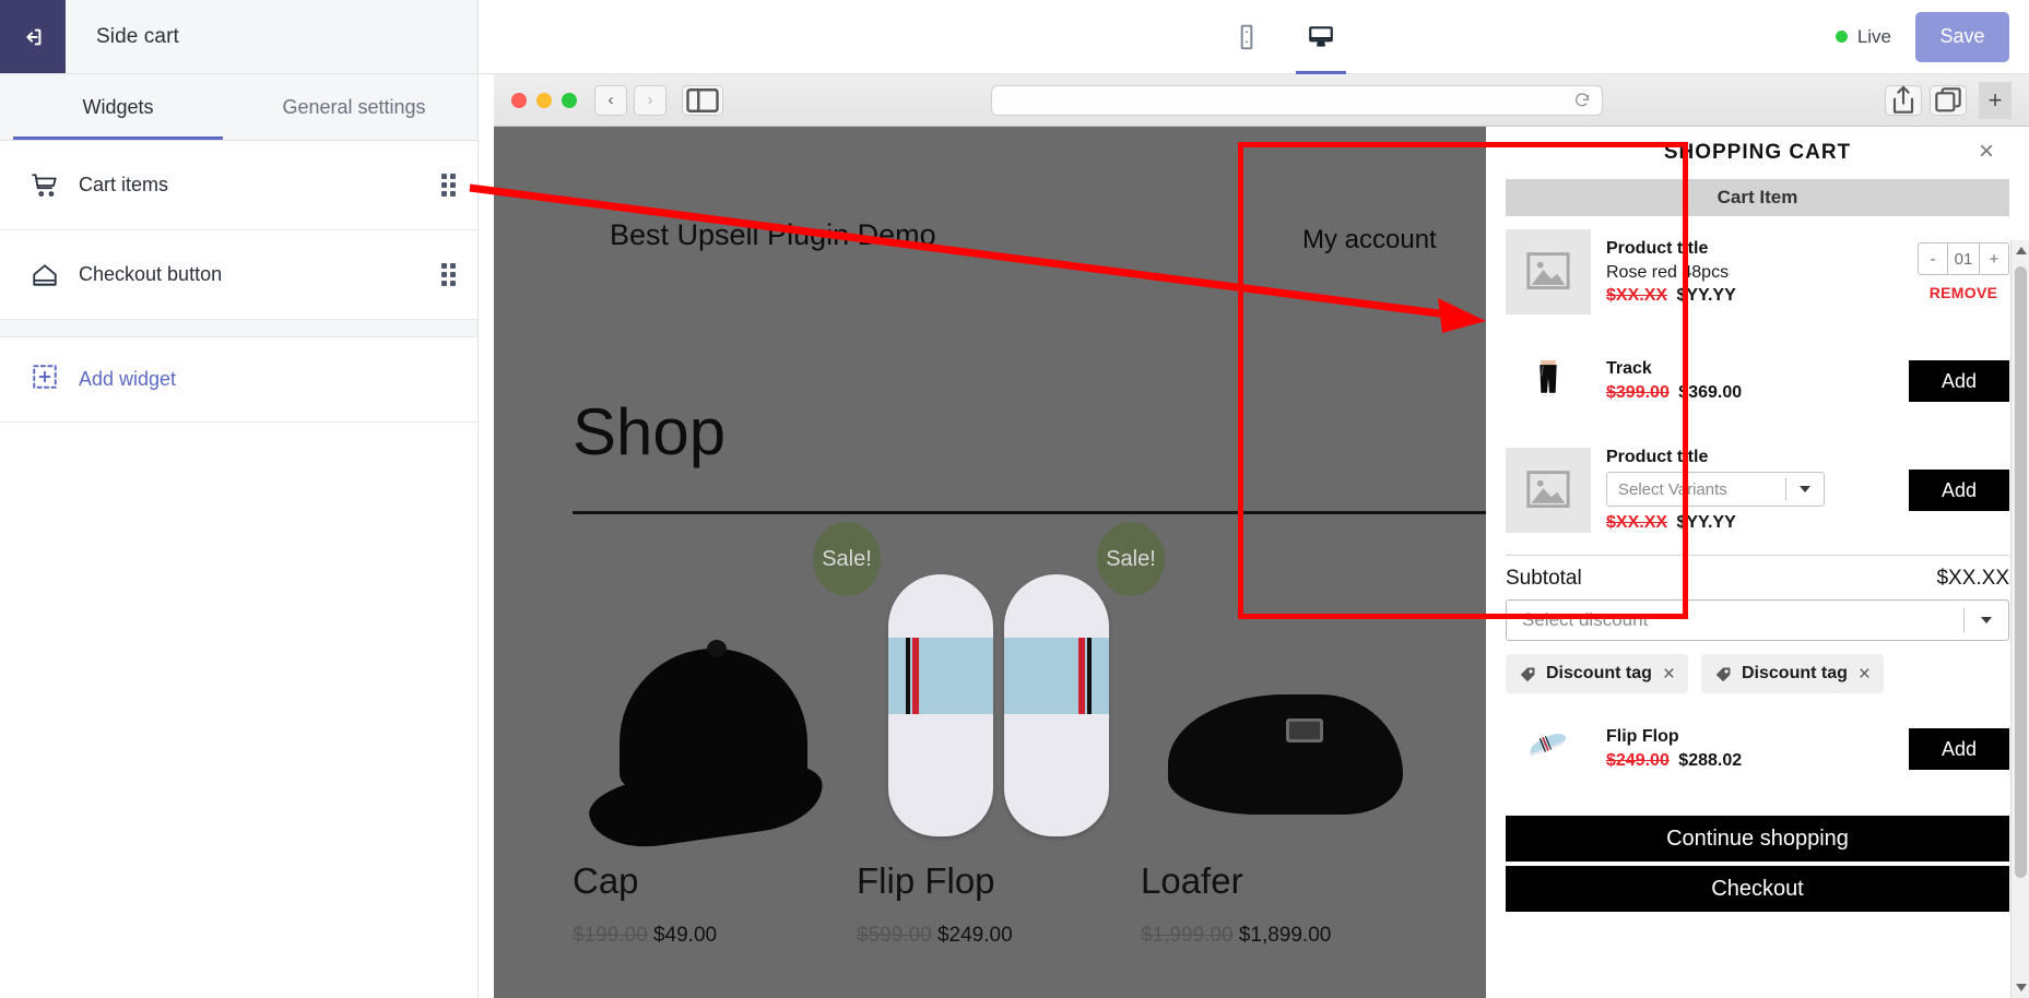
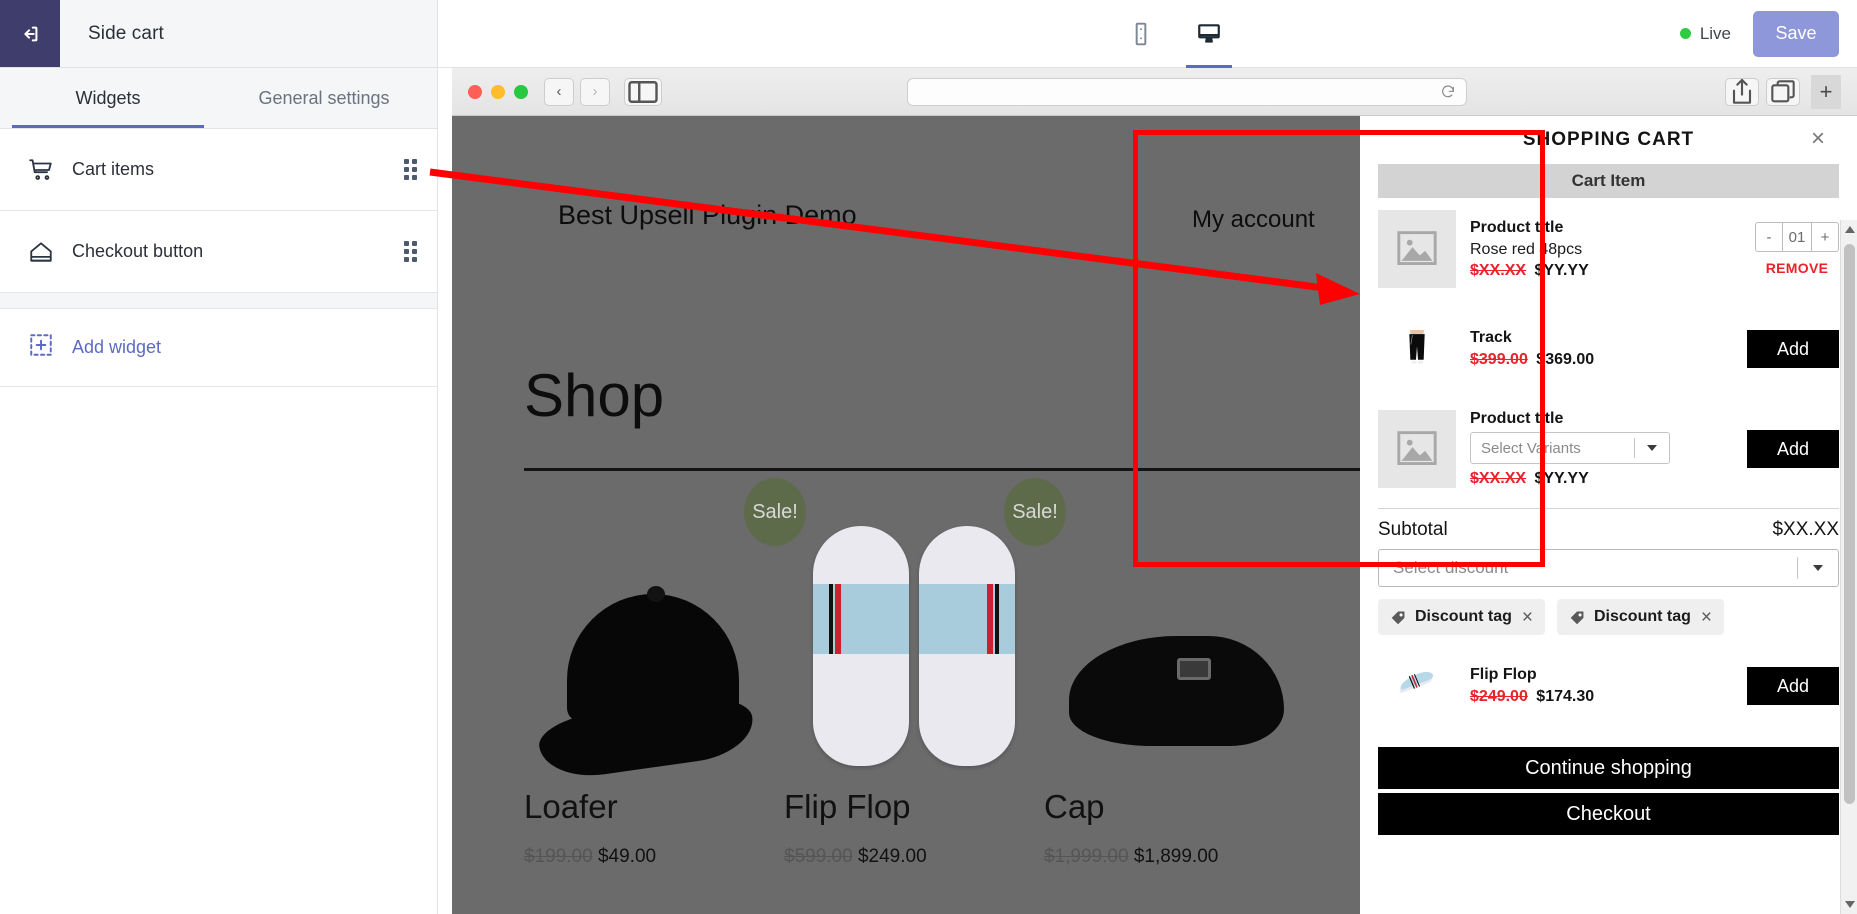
  Side cart
  Widgets
  General settings
  Cart items
  Checkout button
  Add widget
  Live
  Save
  ‹
  ›
  +
  Best Upsell Plu Demo
  My account
  Shop
  Sale!
- Cap
+ Loafer
  Sale!
  Flip Flop
- Loafer
+ Cap
  SHOPPING CART
  ×
  Cart Item
  Product title
  Rose red 48pcs
  $XX.XX $YY.YY
  -
  01
  +
  REMOVE
  Track
  $399.00 $369.00
  Add
  Product title
  Select Variants
  $XX.XX $YY.YY
  Add
  Subtotal
  $XX.XX
  Select discount
  Discount tag
  ×
  Discount tag
  ×
  Flip Flop
- $249.00 $288.02
+ $249.00 $174.30
  Add
  Continue shopping
  Checkout
